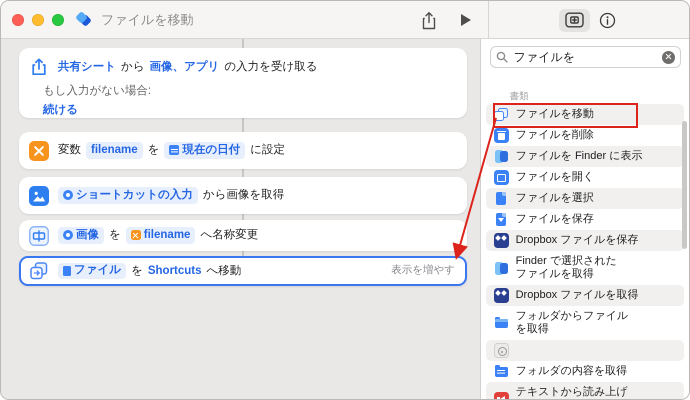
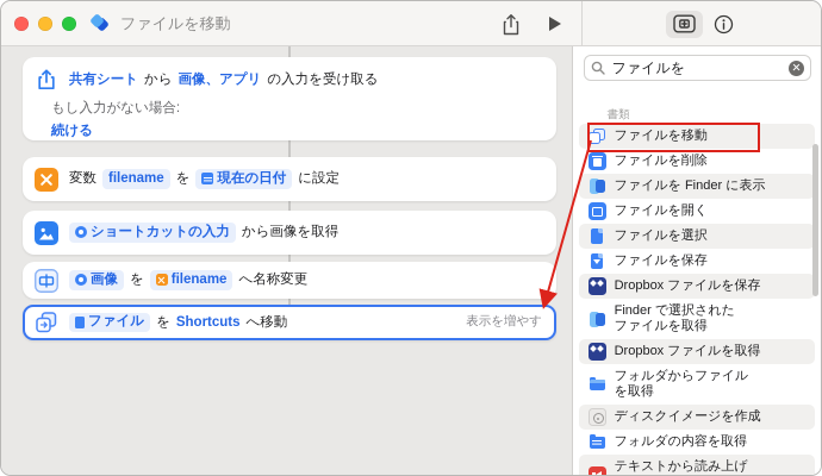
  ファイルを移動
  共有シート
  から
  画像、アプリ
  の入力を受け取る
  もし入力がない場合:
  続ける
  変数
  filename
  を
  現在の日付
  に設定
  ショートカットの入力
  から画像を取得
  画像
  を
  filename
  へ名称変更
  ファイル
  を
  Shortcuts
  へ移動
  表示を増やす
  ファイルを
  書類
  ファイルを移動
  ファイルを削除
  ファイルを Finder に表示
  ファイルを開く
  ファイルを選択
  ファイルを保存
  Dropbox ファイルを保存
  Finder で選択された
  ファイルを取得
  Dropbox ファイルを取得
  フォルダからファイル
  を取得
+ ディスクイメージを作成
  フォルダの内容を取得
  テキストから読み上げ
